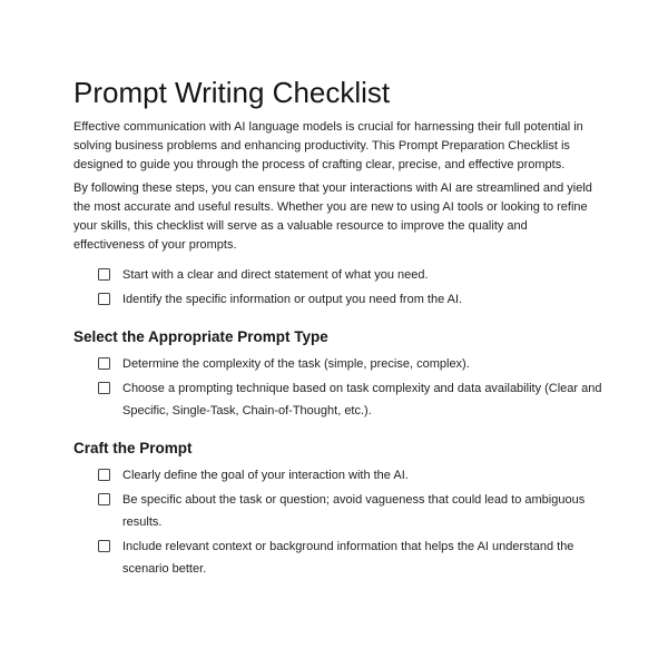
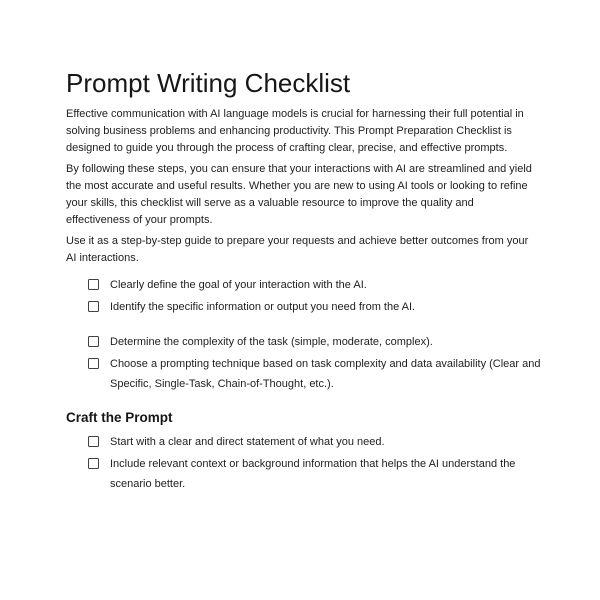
  Prompt Writing Checklist
  Effective communication with AI language models is crucial for harnessing their full potential in solving business problems and enhancing productivity. This Prompt Preparation Checklist is designed to guide you through the process of crafting clear, precise, and effective prompts.
  By following these steps, you can ensure that your interactions with AI are streamlined and yield the most accurate and useful results. Whether you are new to using AI tools or looking to refine your skills, this checklist will serve as a valuable resource to improve the quality and effectiveness of your prompts.
+ Use it as a step-by-step guide to prepare your requests and achieve better outcomes from your AI interactions.
- Start with a clear and direct statement of what you need.
+ Clearly define the goal of your interaction with the AI.
  Identify the specific information or output you need from the AI.
- Select the Appropriate Prompt Type
- Determine the complexity of the task (simple, precise, complex).
+ Determine the complexity of the task (simple, moderate, complex).
  Choose a prompting technique based on task complexity and data availability (Clear and Specific, Single-Task, Chain-of-Thought, etc.).
  Craft the Prompt
- Clearly define the goal of your interaction with the AI.
+ Start with a clear and direct statement of what you need.
- Be specific about the task or question; avoid vagueness that could lead to ambiguous results.
  Include relevant context or background information that helps the AI understand the scenario better.
